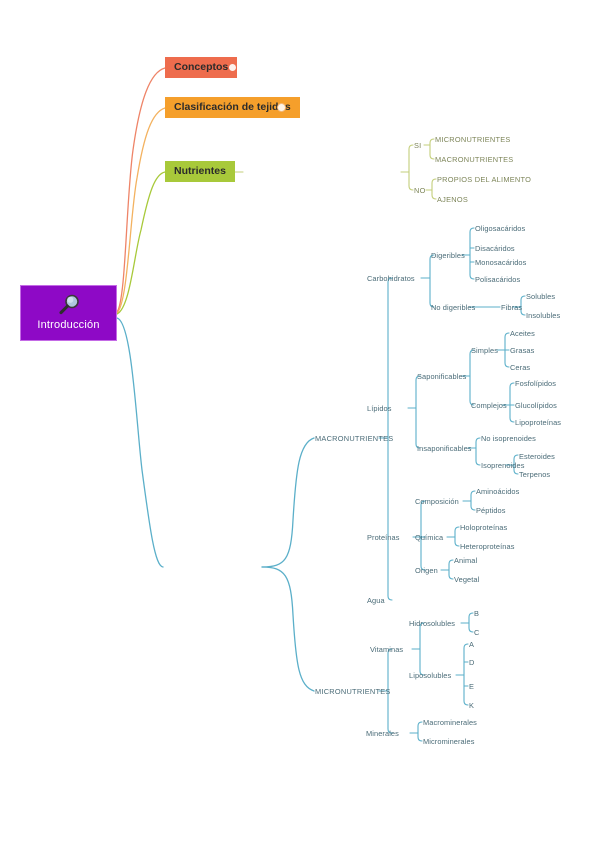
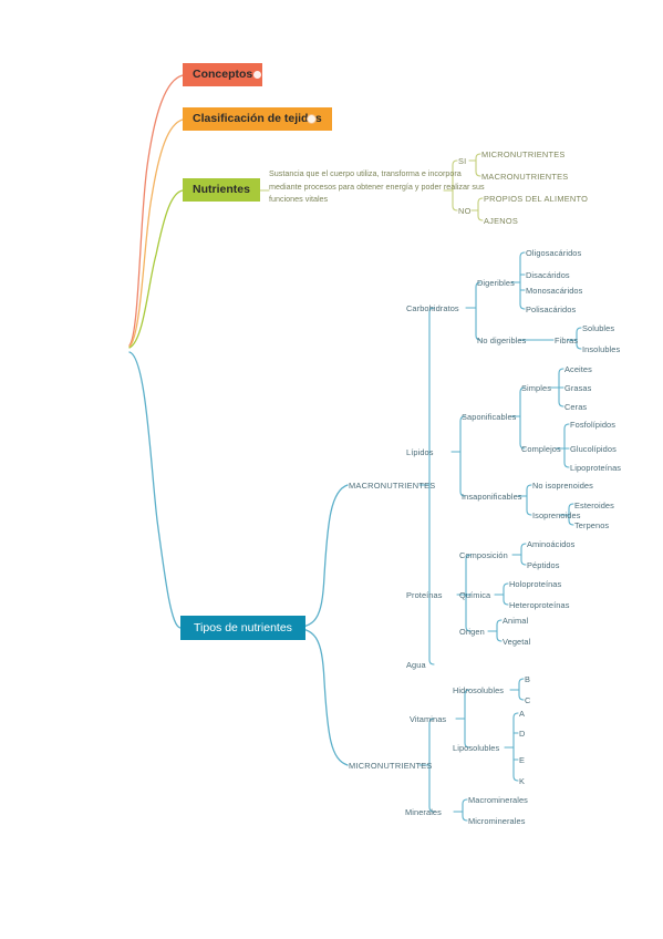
- Introducción
  Conceptos
  Clasificación de tejids
  Nutrientes
+ Tipos de nutrientes
+ Sustancia que el cuerpo utiliza, transforma e incorpora mediante procesos para obtener energía y poder realizar sus funciones vitales
  SI
  MICRONUTRIENTES
  MACRONUTRIENTES
  NO
  PROPIOS DEL ALIMENTO
  AJENOS
  MACRONUTRIENTES
  Carbohidratos
  Digeribles
  Oligosacáridos
  Disacáridos
  Monosacáridos
  Polisacáridos
  No digeribles
  Fibras
  Solubles
  Insolubles
  Lípidos
  Saponificables
  Simples
  Aceites
  Grasas
  Ceras
  Complejos
  Fosfolípidos
  Glucolípidos
  Lipoproteínas
  Insaponificables
  No isoprenoides
  Isoprenoides
  Esteroides
  Terpenos
  Proteínas
  Composición
  Aminoácidos
  Péptidos
  Química
  Holoproteínas
  Heteroproteínas
  Origen
  Animal
  Vegetal
  Agua
  MICRONUTRIENTES
  Vitaminas
  Hidrosolubles
  B
  C
  Liposolubles
  A
  D
  E
  K
  Minerales
  Macrominerales
  Microminerales
